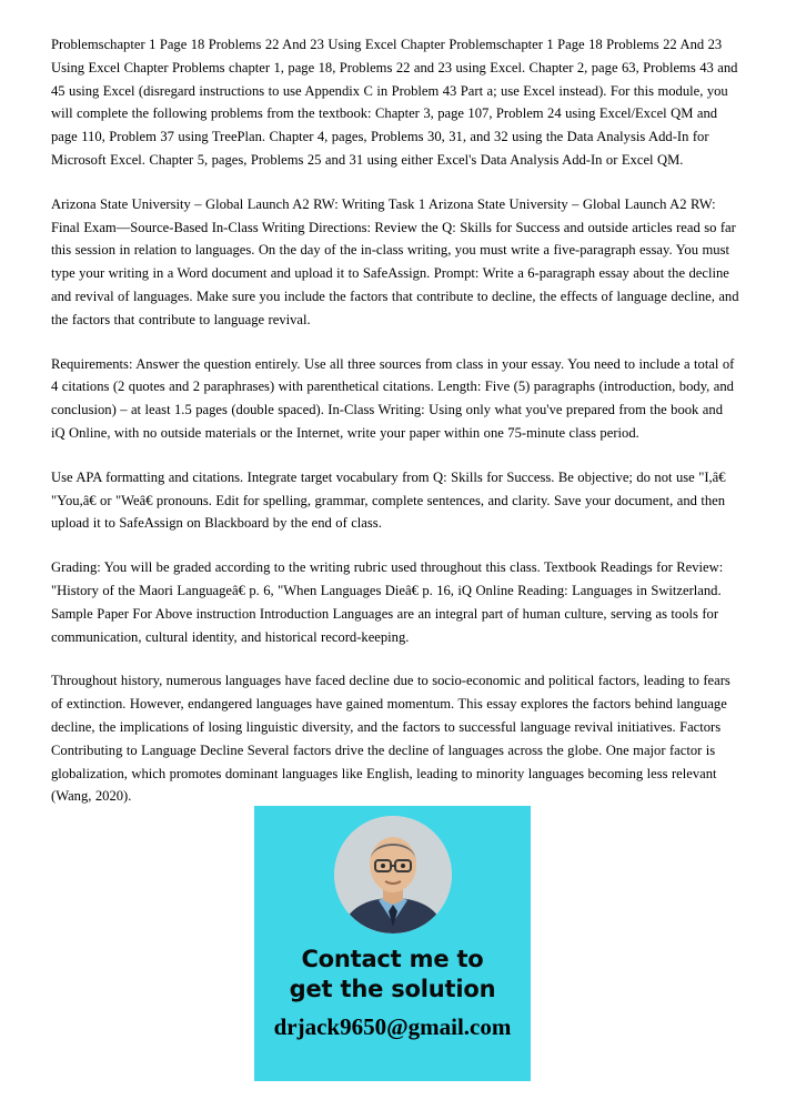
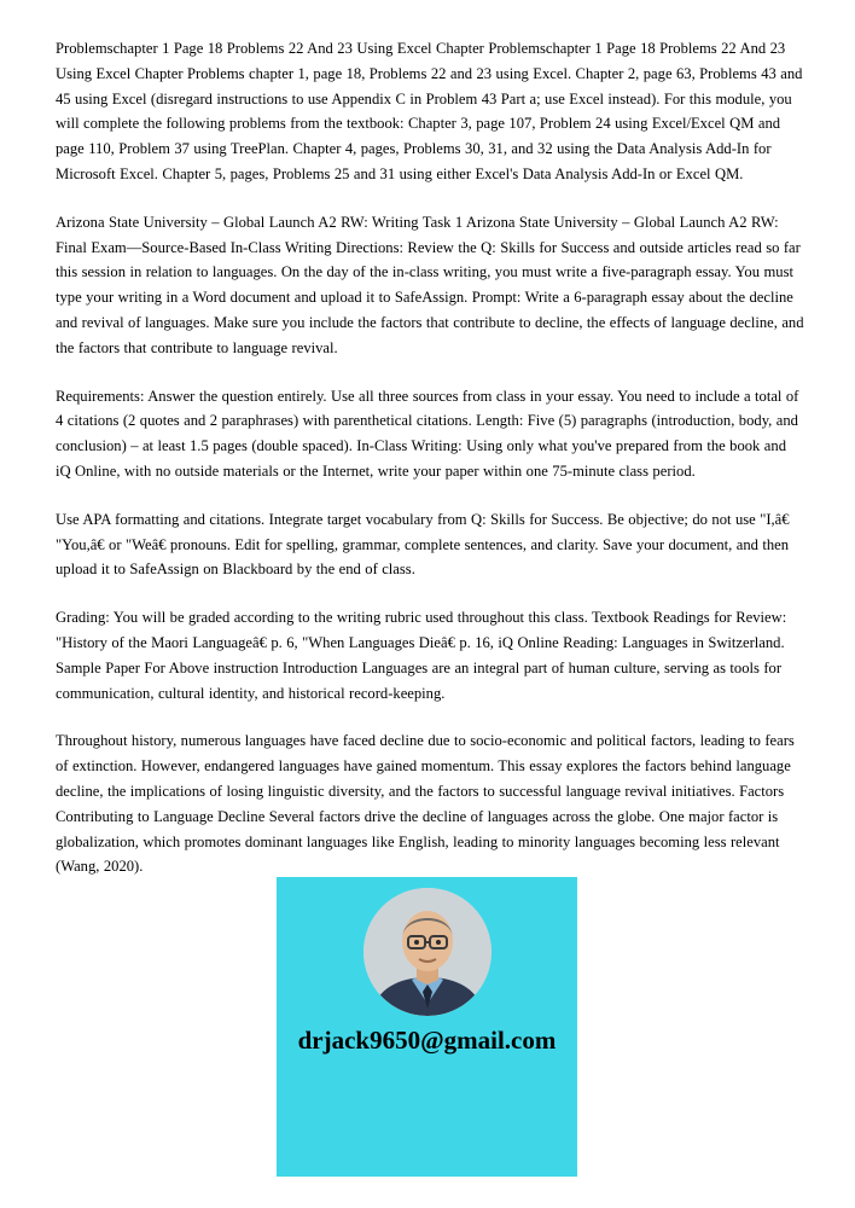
  Problemschapter 1 Page 18 Problems 22 And 23 Using Excel Chapter Problemschapter 1 Page 18 Problems 22 And 23 Using Excel Chapter Problems chapter 1, page 18, Problems 22 and 23 using Excel. Chapter 2, page 63, Problems 43 and 45 using Excel (disregard instructions to use Appendix C in Problem 43 Part a; use Excel instead). For this module, you will complete the following problems from the textbook: Chapter 3, page 107, Problem 24 using Excel/Excel QM and page 110, Problem 37 using TreePlan. Chapter 4, pages, Problems 30, 31, and 32 using the Data Analysis Add-In for Microsoft Excel. Chapter 5, pages, Problems 25 and 31 using either Excel's Data Analysis Add-In or Excel QM.
  Arizona State University – Global Launch A2 RW: Writing Task 1 Arizona State University – Global Launch A2 RW: Final Exam—Source-Based In-Class Writing Directions: Review the Q: Skills for Success and outside articles read so far this session in relation to languages. On the day of the in-class writing, you must write a five-paragraph essay. You must type your writing in a Word document and upload it to SafeAssign. Prompt: Write a 6-paragraph essay about the decline and revival of languages. Make sure you include the factors that contribute to decline, the effects of language decline, and the factors that contribute to language revival.
  Requirements: Answer the question entirely. Use all three sources from class in your essay. You need to include a total of 4 citations (2 quotes and 2 paraphrases) with parenthetical citations. Length: Five (5) paragraphs (introduction, body, and conclusion) – at least 1.5 pages (double spaced). In-Class Writing: Using only what you've prepared from the book and iQ Online, with no outside materials or the Internet, write your paper within one 75-minute class period.
  Use APA formatting and citations. Integrate target vocabulary from Q: Skills for Success. Be objective; do not use "I,â€ "You,â€ or "Weâ€ pronouns. Edit for spelling, grammar, complete sentences, and clarity. Save your document, and then upload it to SafeAssign on Blackboard by the end of class.
  Grading: You will be graded according to the writing rubric used throughout this class. Textbook Readings for Review: "History of the Maori Languageâ€ p. 6, "When Languages Dieâ€ p. 16, iQ Online Reading: Languages in Switzerland. Sample Paper For Above instruction Introduction Languages are an integral part of human culture, serving as tools for communication, cultural identity, and historical record-keeping.
  Throughout history, numerous languages have faced decline due to socio-economic and political factors, leading to fears of extinction. However, endangered languages have gained momentum. This essay explores the factors behind language decline, the implications of losing linguistic diversity, and the factors to successful language revival initiatives. Factors Contributing to Language Decline Several factors drive the decline of languages across the globe. One major factor is globalization, which promotes dominant languages like English, leading to minority languages becoming less relevant (Wang, 2020).
- Contact me to
- get the solution
  drjack9650@gmail.com
